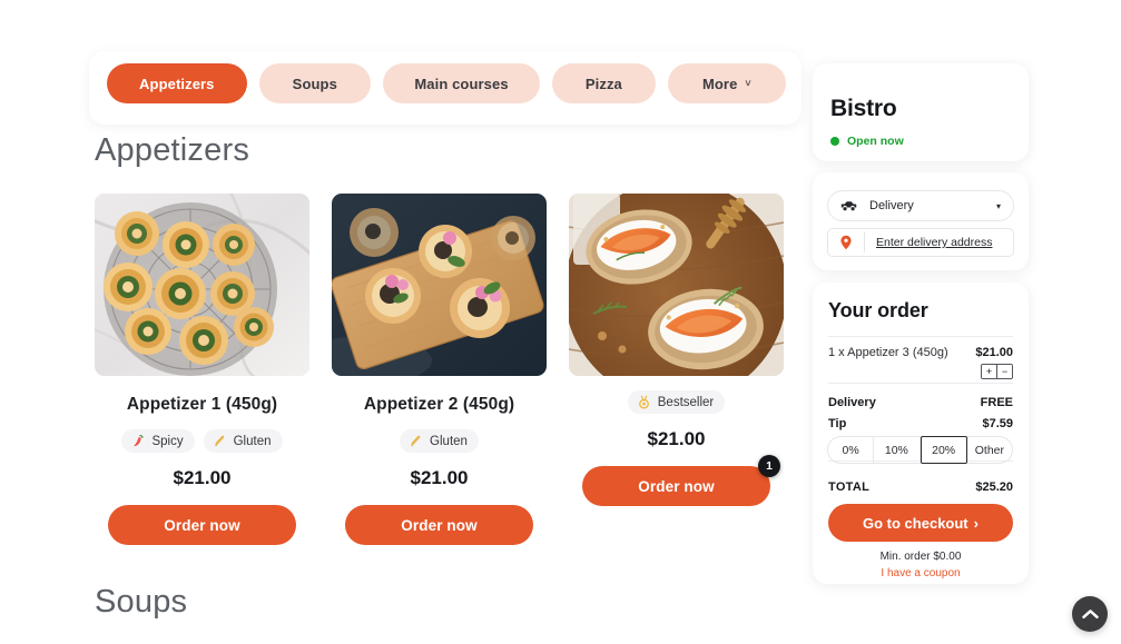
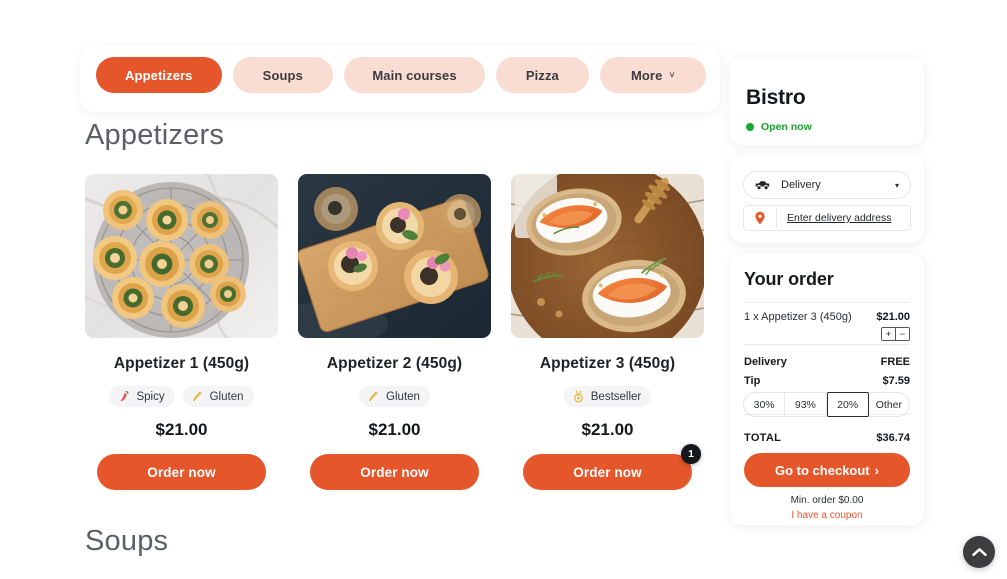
  Appetizers
  Soups
  Main courses
  Pizza
  More
  ˅
  Appetizers
  Appetizer 1 (450g)
  Spicy
  Gluten
  $21.00
  Order now
  Appetizer 2 (450g)
  Gluten
  $21.00
  Order now
+ Appetizer 3 (450g)
  Bestseller
  $21.00
  Order now
  1
  Soups
  Bistro
  Open now
  Delivery
  ▾
  Enter delivery address
  Your order
  1 x Appetizer 3 (450g)
  $21.00
  +
  −
  Delivery
  FREE
  Tip
  $7.59
- 0%
+ 30%
- 10%
+ 93%
  20%
  Other
  TOTAL
- $25.20
+ $36.74
  Go to checkout
  ›
  Min. order $0.00
  I have a coupon
